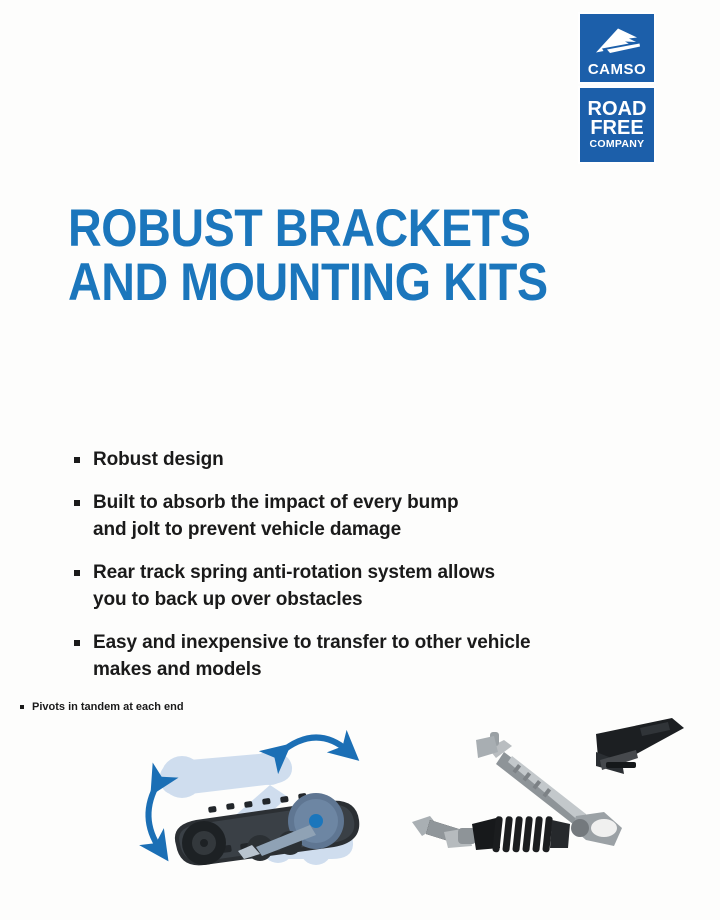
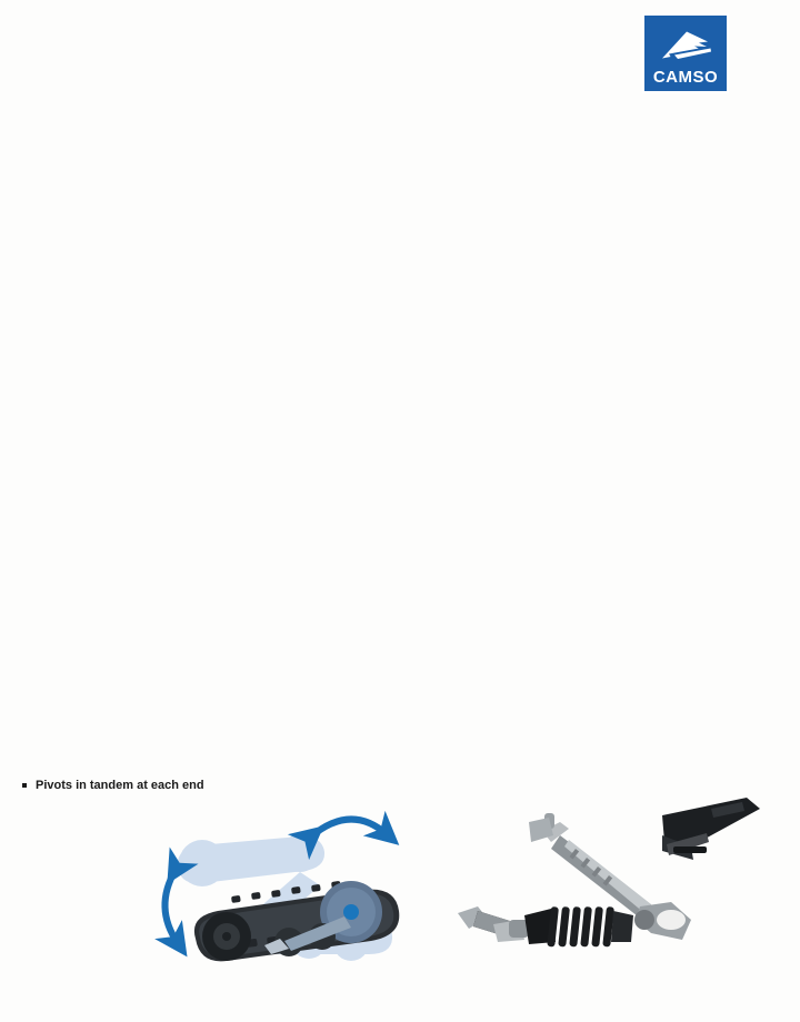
  CAMSO
- ROAD
- FREE
- COMPANY
- ROBUST BRACKETS
- AND MOUNTING KITS
- Robust design
- Built to absorb the impact of every bump
- and jolt to prevent vehicle damage
- Rear track spring anti-rotation system allows
- you to back up over obstacles
- Easy and inexpensive to transfer to other vehicle
- makes and models
  Pivots in tandem at each end
